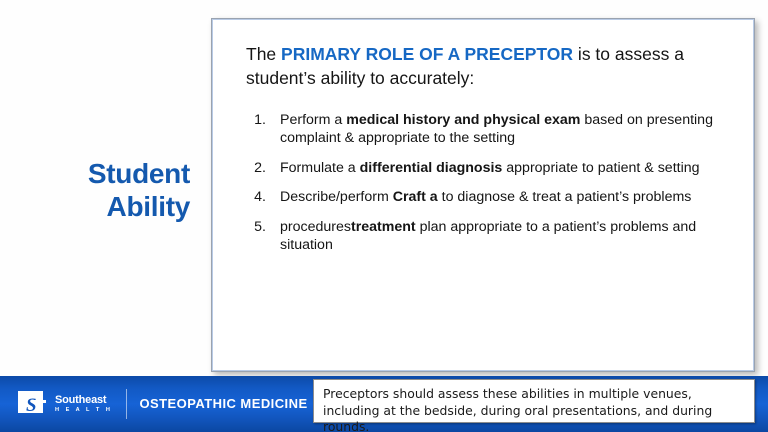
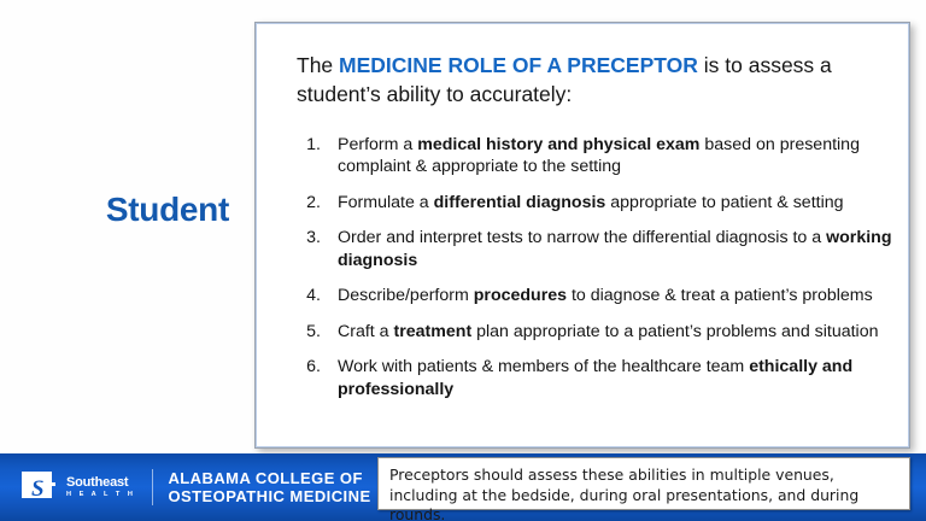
  Student
- Ability
- The PRIMARY ROLE OF A PRECEPTOR is to assess a student’s ability to accurately:
+ The MEDICINE ROLE OF A PRECEPTOR is to assess a student’s ability to accurately:
  1.
  Perform a medical history and physical exam based on presenting complaint & appropriate to the setting
  2.
  Formulate a differential diagnosis appropriate to patient & setting
+ 3.
+ Order and interpret tests to narrow the differential diagnosis to a working diagnosis
  4.
- Describe/perform Craft a to diagnose & treat a patient’s problems
+ Describe/perform procedures to diagnose & treat a patient’s problems
  5.
- procedurestreatment plan appropriate to a patient’s problems and situation
+ Craft a treatment plan appropriate to a patient’s problems and situation
+ 6.
+ Work with patients & members of the healthcare team ethically and professionally
  S
  Southeast
+ ALABAMA COLLEGE OF
  OSTEOPATHIC MEDICINE
  Preceptors should assess these abilities in multiple venues, including at the bedside, during oral presentations, and during rounds.
